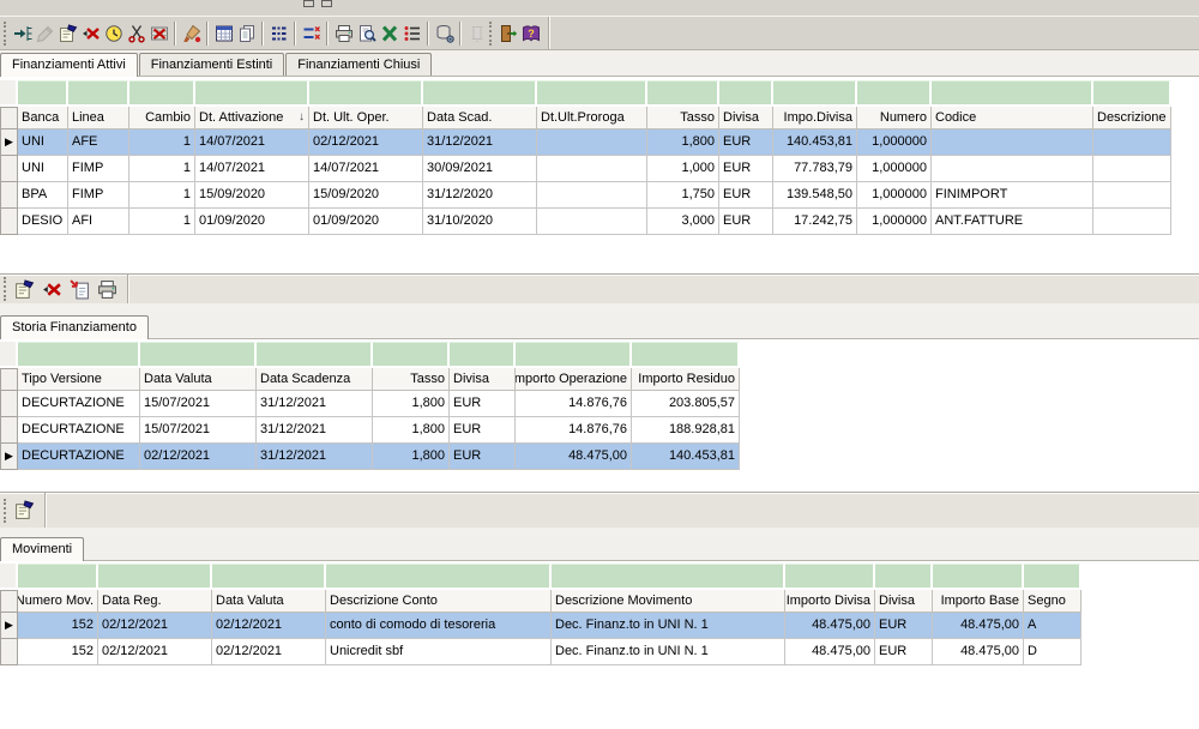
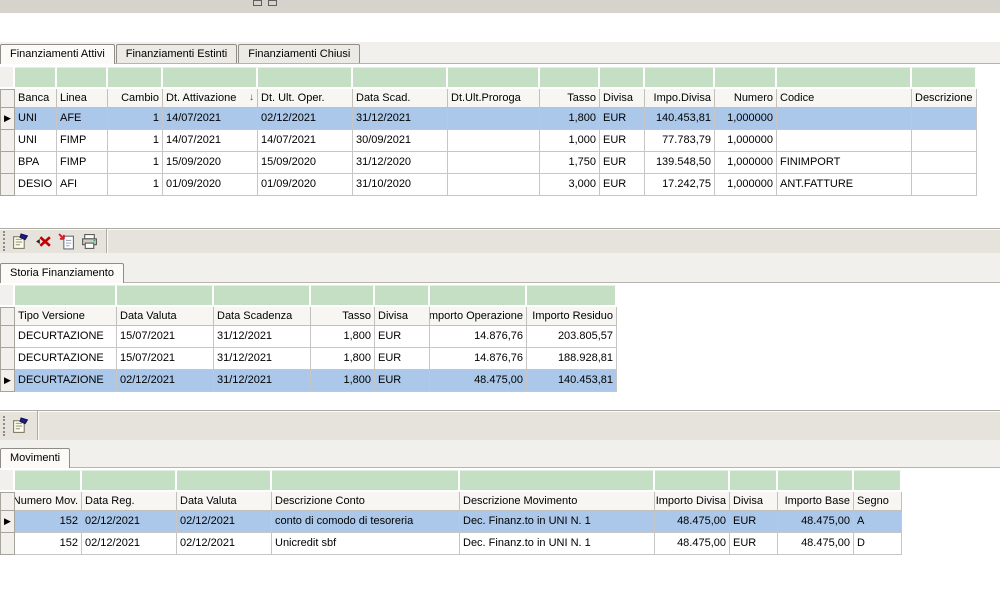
- ?
  Finanziamenti Attivi
  Finanziamenti Estinti
  Finanziamenti Chiusi
  Banca
  Linea
  Cambio
  Dt. Attivazione
  ↓
  Dt. Ult. Oper.
  Data Scad.
  Dt.Ult.Proroga
  Tasso
  Divisa
  Impo.Divisa
  Numero
  Codice
  Descrizione
  ▶
  UNI
  AFE
  1
  14/07/2021
  02/12/2021
  31/12/2021
  1,800
  EUR
  140.453,81
  1,000000
  UNI
  FIMP
  1
  14/07/2021
  14/07/2021
  30/09/2021
  1,000
  EUR
  77.783,79
  1,000000
  BPA
  FIMP
  1
  15/09/2020
  15/09/2020
  31/12/2020
  1,750
  EUR
  139.548,50
  1,000000
  FINIMPORT
  DESIO
  AFI
  1
  01/09/2020
  01/09/2020
  31/10/2020
  3,000
  EUR
  17.242,75
  1,000000
  ANT.FATTURE
  Storia Finanziamento
  Tipo Versione
  Data Valuta
  Data Scadenza
  Tasso
  Divisa
  mporto Operazione
  Importo Residuo
  DECURTAZIONE
  15/07/2021
  31/12/2021
  1,800
  EUR
  14.876,76
  203.805,57
  DECURTAZIONE
  15/07/2021
  31/12/2021
  1,800
  EUR
  14.876,76
  188.928,81
  ▶
  DECURTAZIONE
  02/12/2021
  31/12/2021
  1,800
  EUR
  48.475,00
  140.453,81
  Movimenti
  Numero Mov.
  Data Reg.
  Data Valuta
  Descrizione Conto
  Descrizione Movimento
  Importo Divisa
  Divisa
  Importo Base
  Segno
  ▶
  152
  02/12/2021
  02/12/2021
  conto di comodo di tesoreria
  Dec. Finanz.to in UNI N. 1
  48.475,00
  EUR
  48.475,00
  A
  152
  02/12/2021
  02/12/2021
  Unicredit sbf
  Dec. Finanz.to in UNI N. 1
  48.475,00
  EUR
  48.475,00
  D
